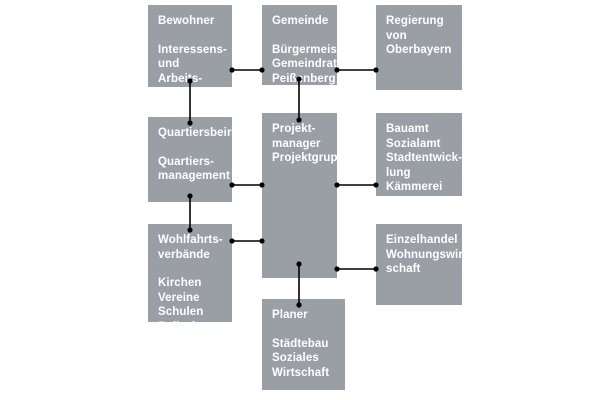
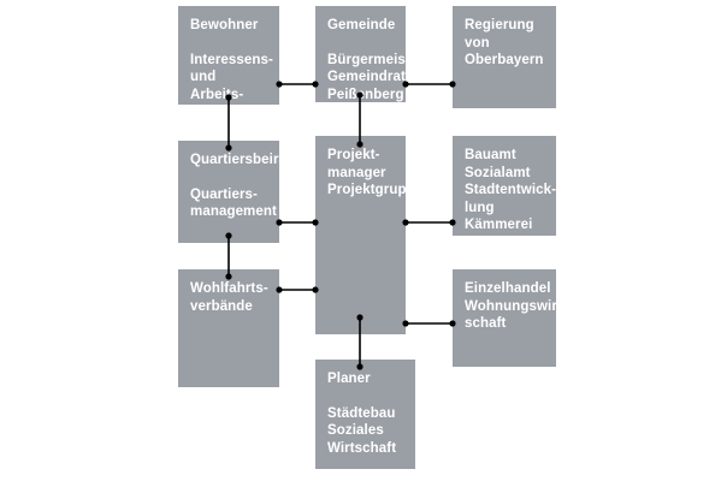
  Bewohner
  Interessens
  und Arbeis-
  gruppen
  Gemeinde
  Gemeindr
  Peißnber
  Regierung von
  Oberbayern
  Quartiersbe
  Quartiers-
  manageme
  Projekt-
  manager
  Projektgru
  Bauamt
  Sozialamt
  Stadtentwic
  lung
  Kämmerei
  Wohlfahrts-
  verbände
- Kirchen
- Vereine
- Schulen
- Polizei
  Einzelhande
  schaft
  Planer
  Städtebau
  Soziales
  Wirtschaft
